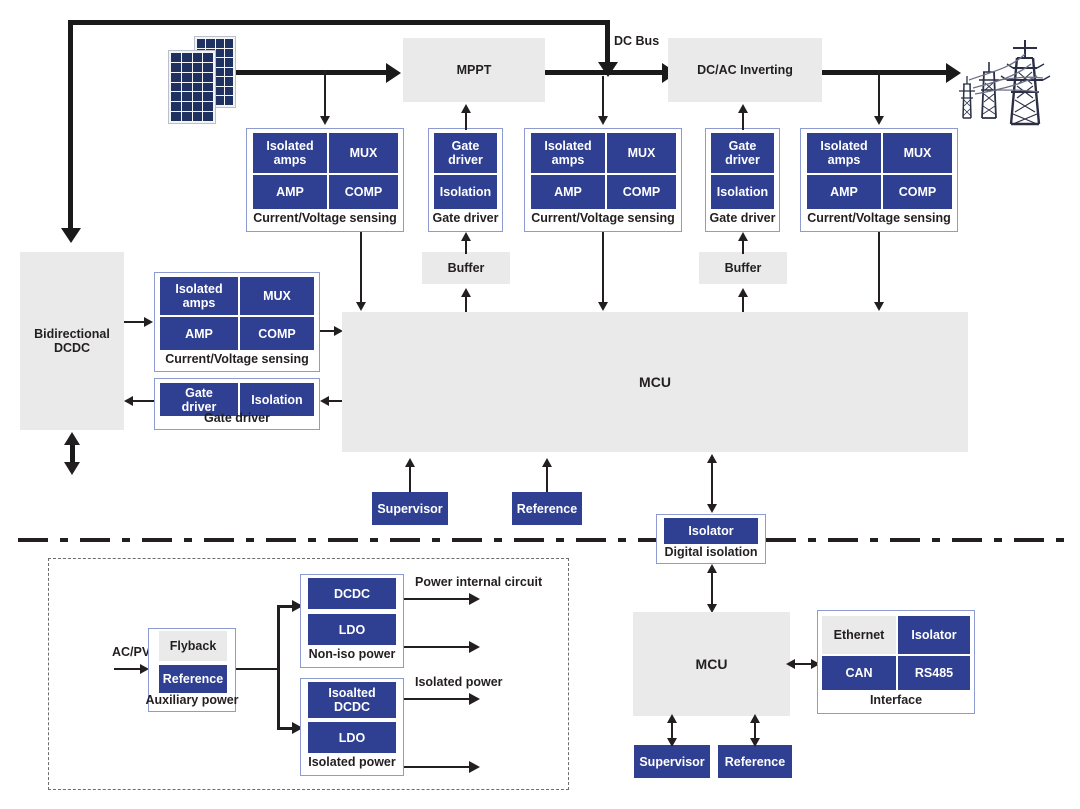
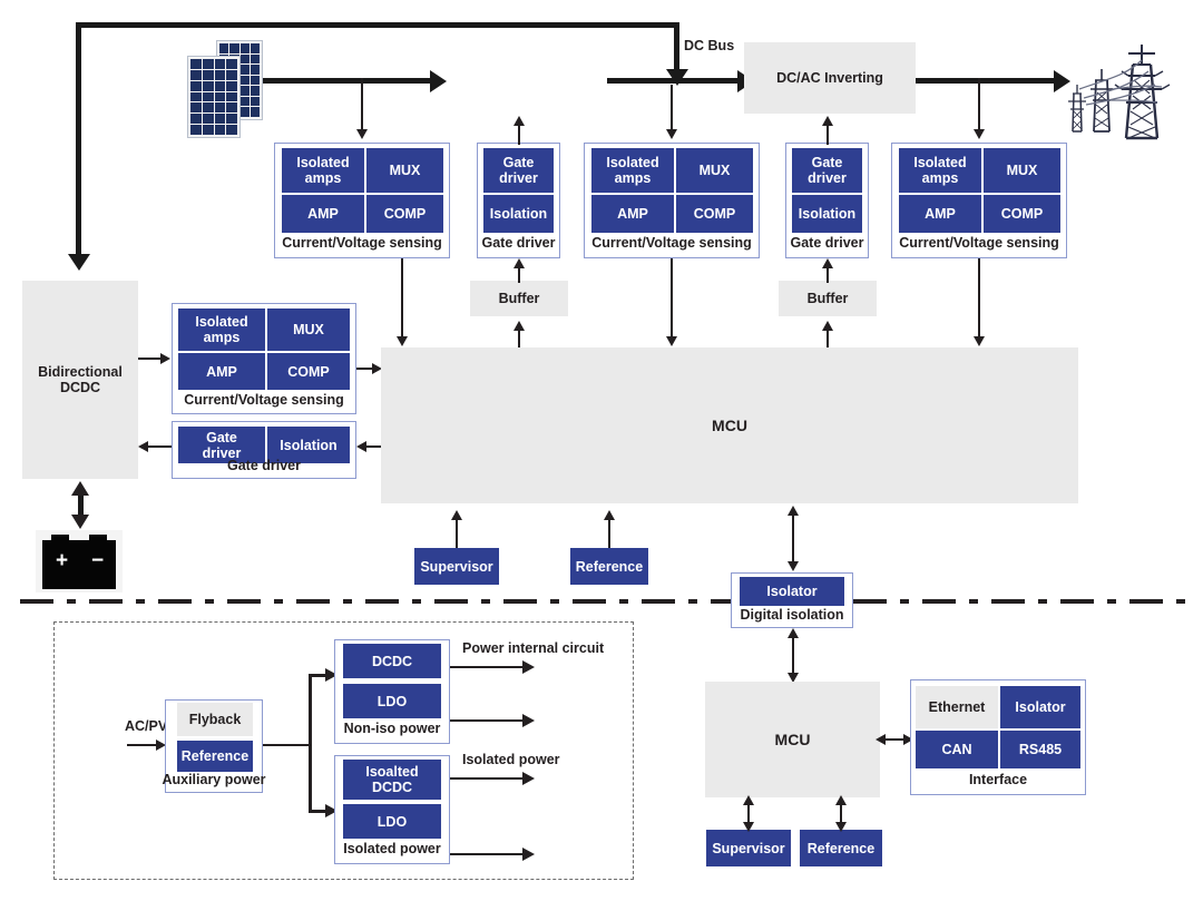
- MPPT
  DC/AC Inverting
  DC Bus
  Isolated
  amps
  MUX
  AMP
  COMP
  Current/Voltage sensing
  Gate
  driver
  Isolation
  Gate driver
  Isolated
  amps
  MUX
  AMP
  COMP
  Current/Voltage sensing
  Gate
  driver
  Isolation
  Gate driver
  Isolated
  amps
  MUX
  AMP
  COMP
  Current/Voltage sensing
  Buffer
  Buffer
  Bidirectional
  DCDC
+ +
+ −
  Isolated
  amps
  MUX
  AMP
  COMP
  Current/Voltage sensing
  Gate
  driver
  Isolation
  Gate driver
  MCU
  Supervisor
  Reference
  Isolator
  Digital isolation
  AC/PV
  Flyback
  Reference
  Auxiliary power
  DCDC
  LDO
  Non-iso power
  Isoalted
  DCDC
  LDO
  Isolated power
  Power internal circuit
  Isolated power
  MCU
  Supervisor
  Reference
  Ethernet
  Isolator
  CAN
  RS485
  Interface
